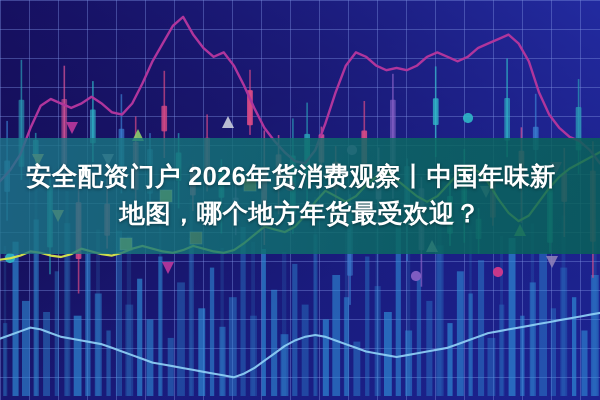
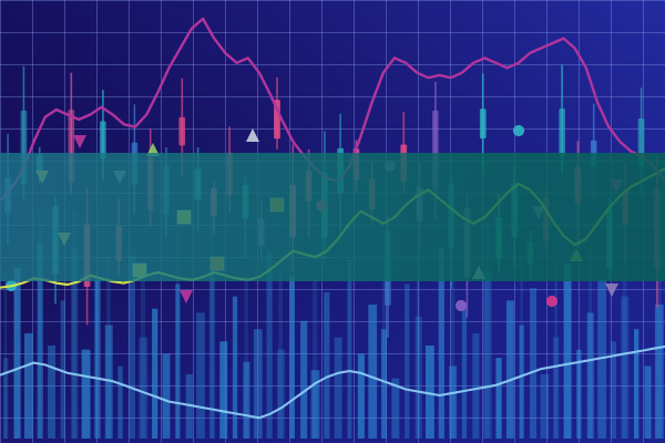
- 安全配资门户 2026年货消费观察丨中国年味新
- 地图，哪个地方年货最受欢迎？
